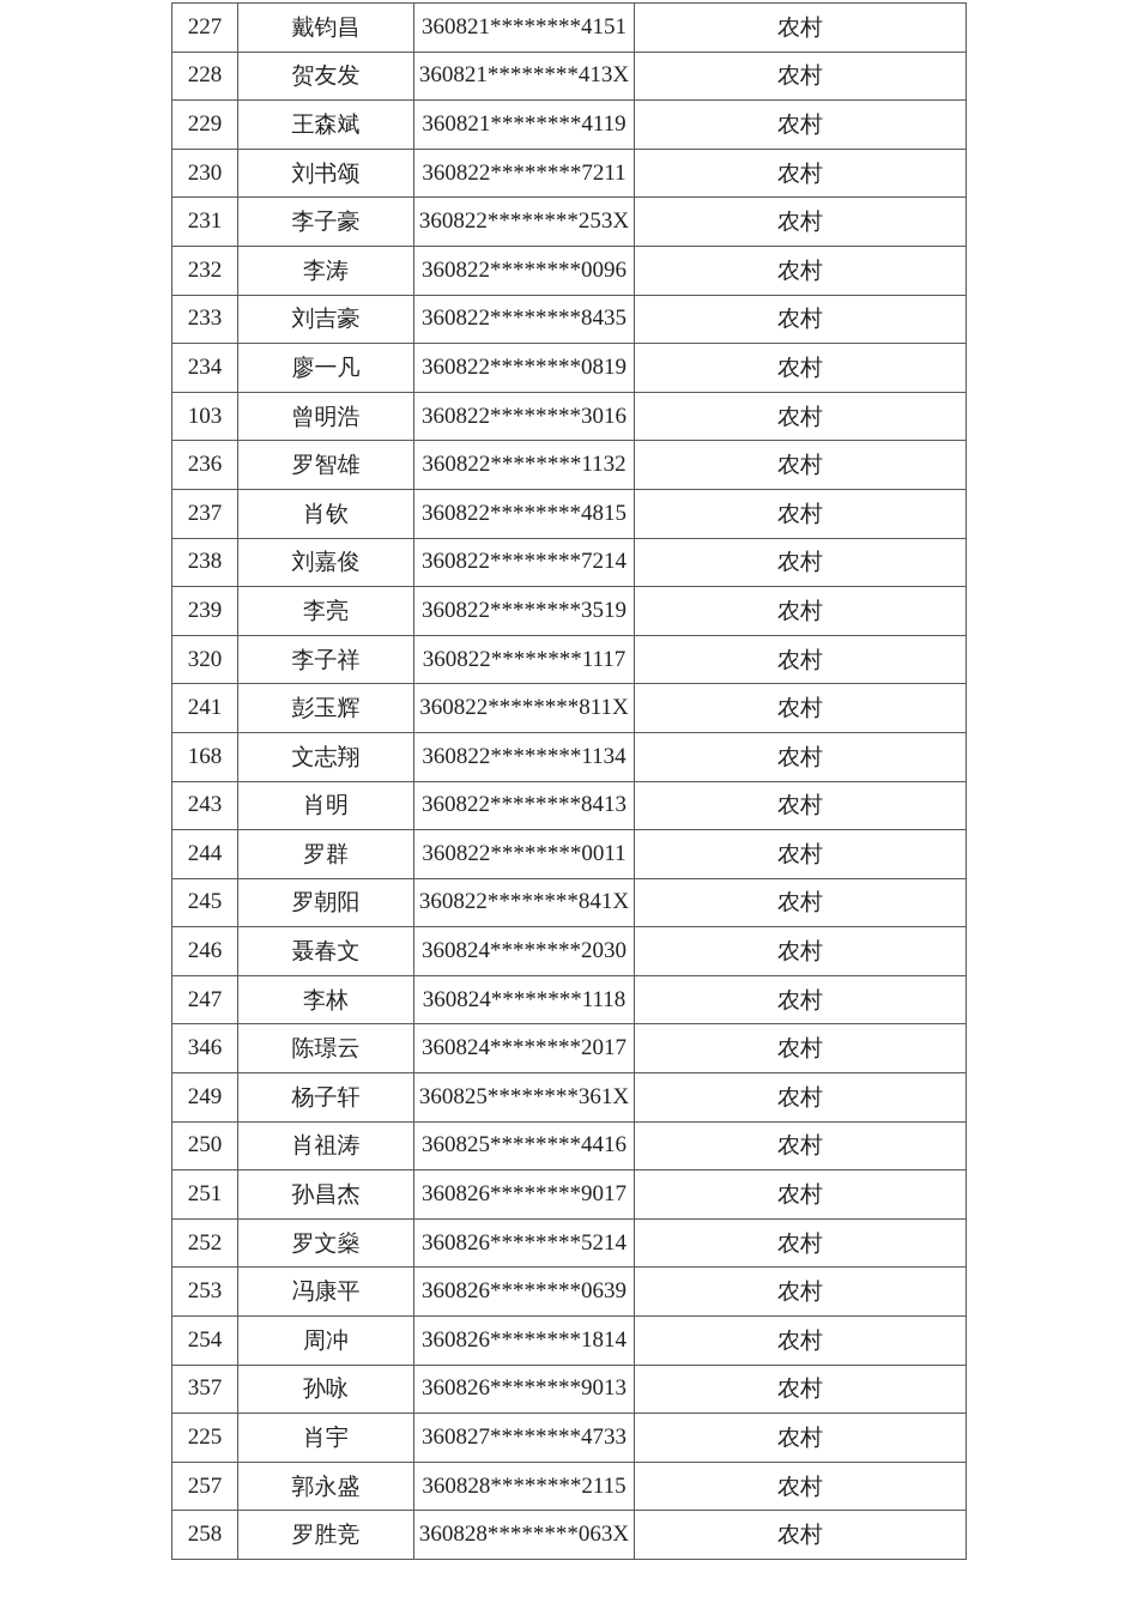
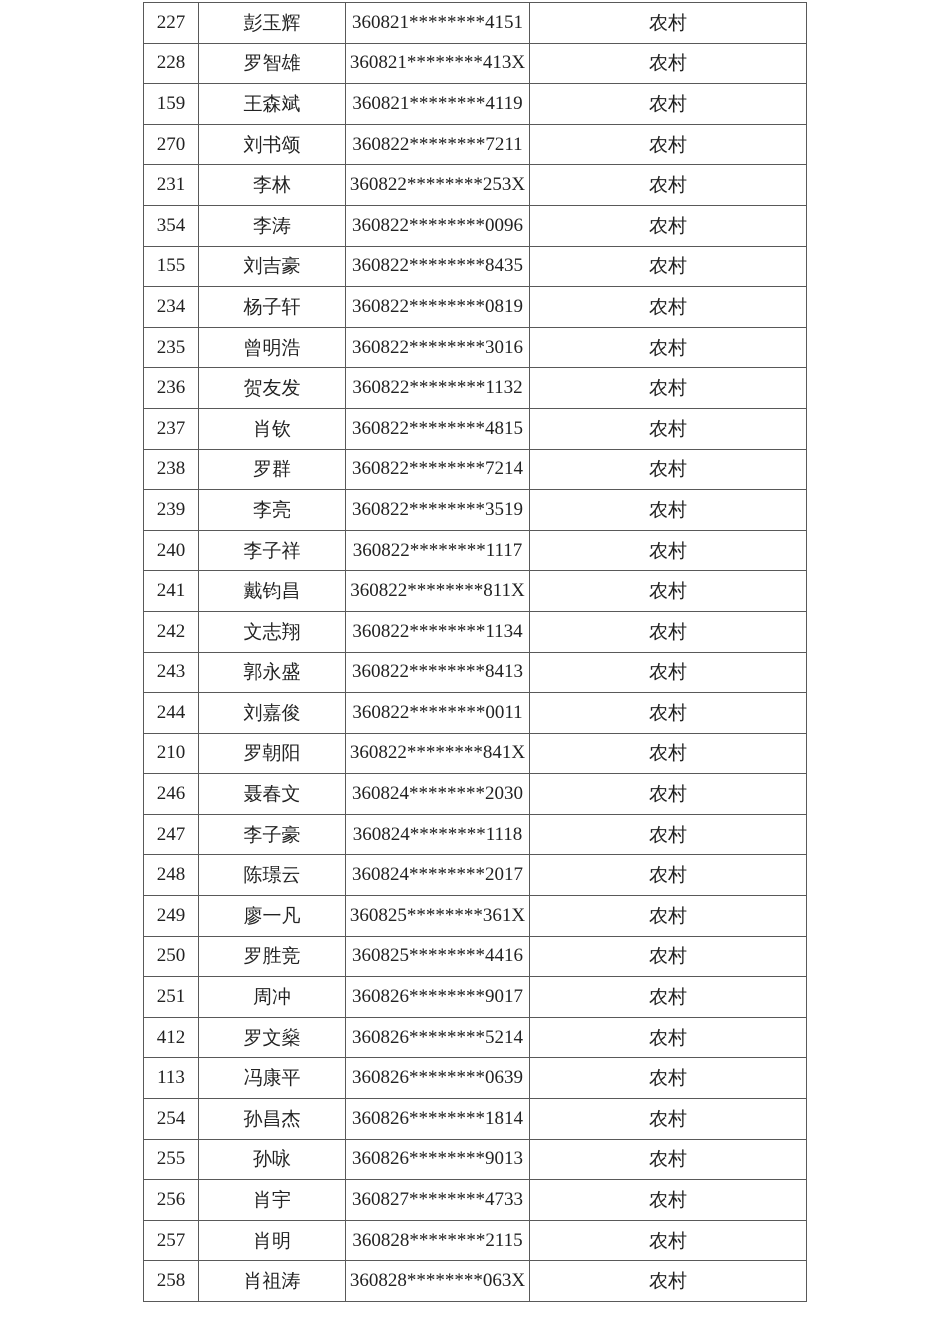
- 227	戴钧昌	360821********4151	农村
+ 227	彭玉辉	360821********4151	农村
- 228	贺友发	360821********413X	农村
+ 228	罗智雄	360821********413X	农村
- 229	王森斌	360821********4119	农村
+ 159	王森斌	360821********4119	农村
- 230	刘书颂	360822********7211	农村
+ 270	刘书颂	360822********7211	农村
- 231	李子豪	360822********253X	农村
+ 231	李林	360822********253X	农村
- 232	李涛	360822********0096	农村
+ 354	李涛	360822********0096	农村
- 233	刘吉豪	360822********8435	农村
+ 155	刘吉豪	360822********8435	农村
- 234	廖一凡	360822********0819	农村
+ 234	杨子轩	360822********0819	农村
- 103	曾明浩	360822********3016	农村
+ 235	曾明浩	360822********3016	农村
- 236	罗智雄	360822********1132	农村
+ 236	贺友发	360822********1132	农村
  237	肖钦	360822********4815	农村
- 238	刘嘉俊	360822********7214	农村
+ 238	罗群	360822********7214	农村
  239	李亮	360822********3519	农村
- 320	李子祥	360822********1117	农村
+ 240	李子祥	360822********1117	农村
- 241	彭玉辉	360822********811X	农村
+ 241	戴钧昌	360822********811X	农村
- 168	文志翔	360822********1134	农村
+ 242	文志翔	360822********1134	农村
- 243	肖明	360822********8413	农村
+ 243	郭永盛	360822********8413	农村
- 244	罗群	360822********0011	农村
+ 244	刘嘉俊	360822********0011	农村
- 245	罗朝阳	360822********841X	农村
+ 210	罗朝阳	360822********841X	农村
  246	聂春文	360824********2030	农村
- 247	李林	360824********1118	农村
+ 247	李子豪	360824********1118	农村
- 346	陈璟云	360824********2017	农村
+ 248	陈璟云	360824********2017	农村
- 249	杨子轩	360825********361X	农村
+ 249	廖一凡	360825********361X	农村
- 250	肖祖涛	360825********4416	农村
+ 250	罗胜竞	360825********4416	农村
- 251	孙昌杰	360826********9017	农村
+ 251	周冲	360826********9017	农村
- 252	罗文燊	360826********5214	农村
+ 412	罗文燊	360826********5214	农村
- 253	冯康平	360826********0639	农村
+ 113	冯康平	360826********0639	农村
- 254	周冲	360826********1814	农村
+ 254	孙昌杰	360826********1814	农村
- 357	孙咏	360826********9013	农村
+ 255	孙咏	360826********9013	农村
- 225	肖宇	360827********4733	农村
+ 256	肖宇	360827********4733	农村
- 257	郭永盛	360828********2115	农村
+ 257	肖明	360828********2115	农村
- 258	罗胜竞	360828********063X	农村
+ 258	肖祖涛	360828********063X	农村
